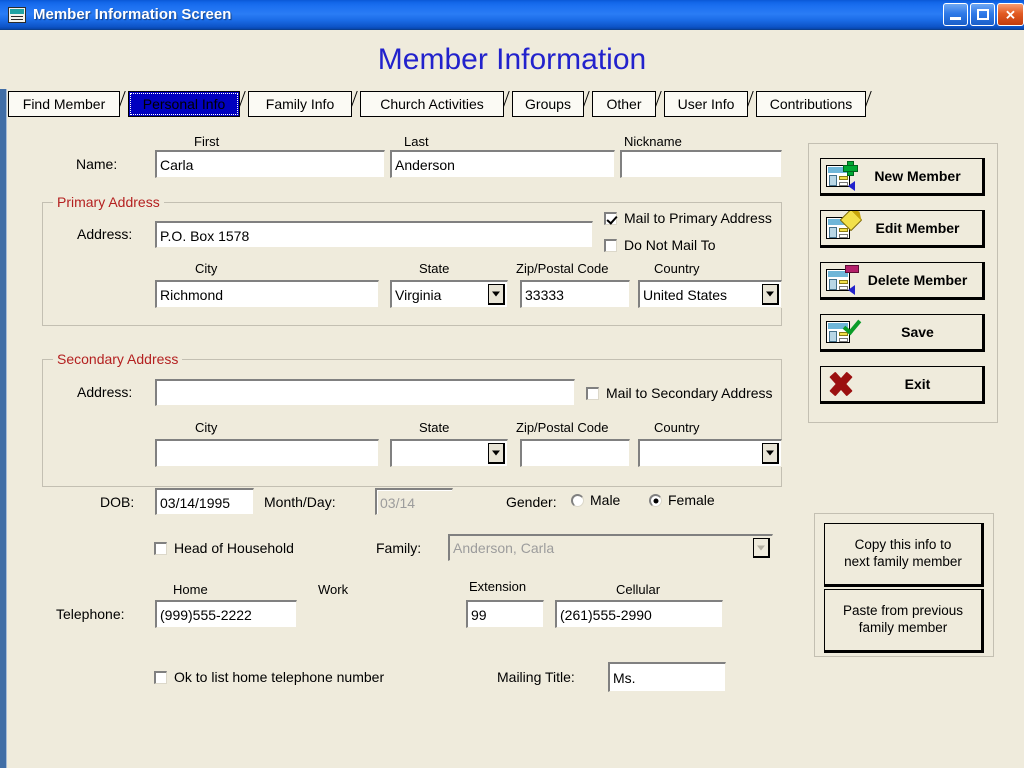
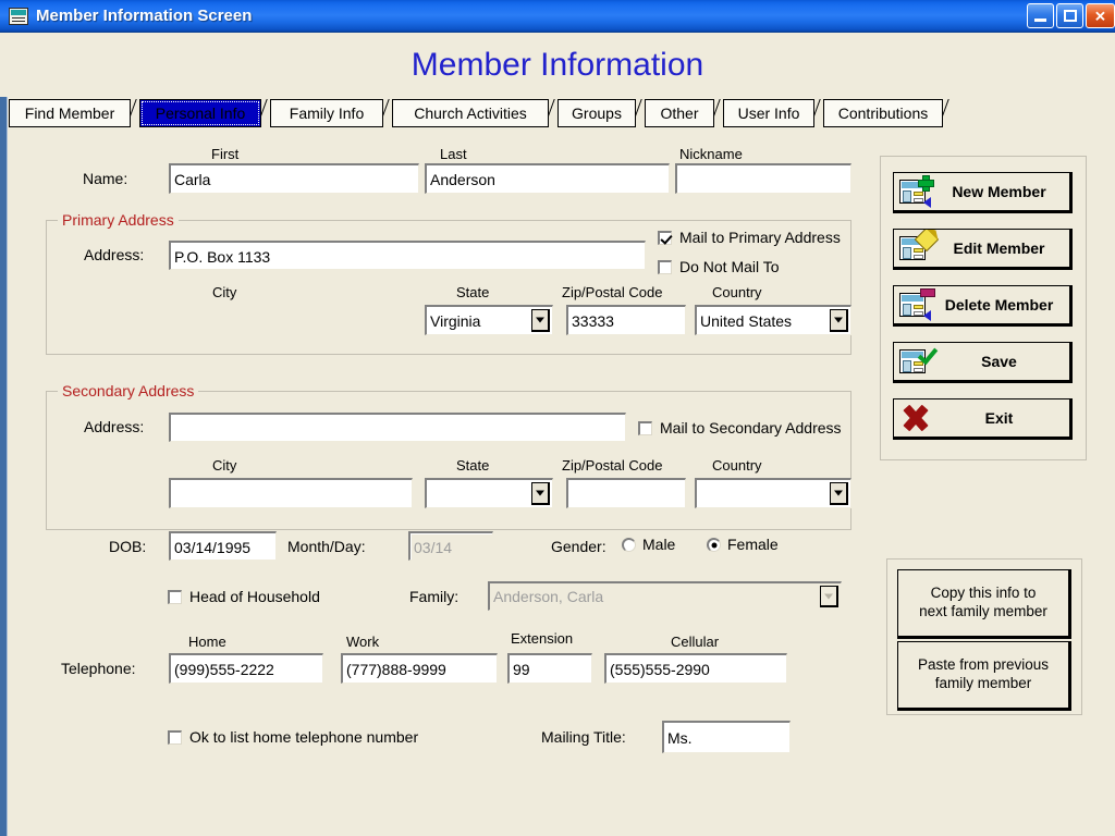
  Member Information Screen
  ✕
  Member Information
  Find Member
  Personal Info
  Family Info
  Church Activities
  Groups
  Other
  User Info
  Contributions
  First
  Last
  Nickname
  Name:
  Carla
  Anderson
  Primary Address
  Address:
- P.O. Box 1578
+ P.O. Box 1133
  Mail to Primary Address
  Do Not Mail To
  City
  State
  Zip/Postal Code
  Country
- Richmond
  Virginia
  33333
  United States
  Secondary Address
  Address:
  Mail to Secondary Address
  City
  State
  Zip/Postal Code
  Country
  DOB:
  03/14/1995
  Month/Day:
  03/14
  Gender:
  Male
  Female
  Head of Household
  Family:
  Anderson, Carla
  Home
  Work
  Extension
  Cellular
  Telephone:
  (999)555-2222
+ (777)888-9999
  99
- (261)555-2990
+ (555)555-2990
  Ok to list home telephone number
  Mailing Title:
  Ms.
  New Member
  Edit Member
  Delete Member
  Save
  Exit
  Copy this info to
  next family member
  Paste from previous
  family member
